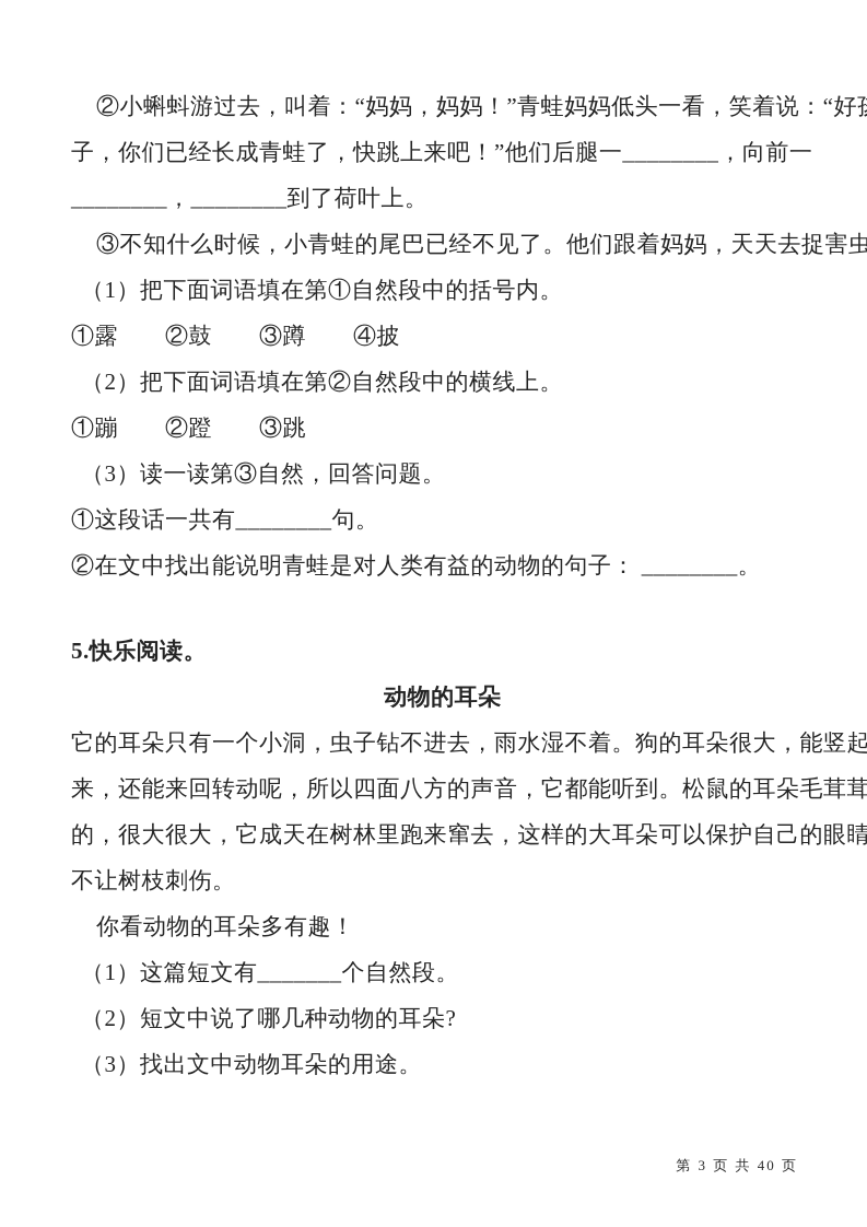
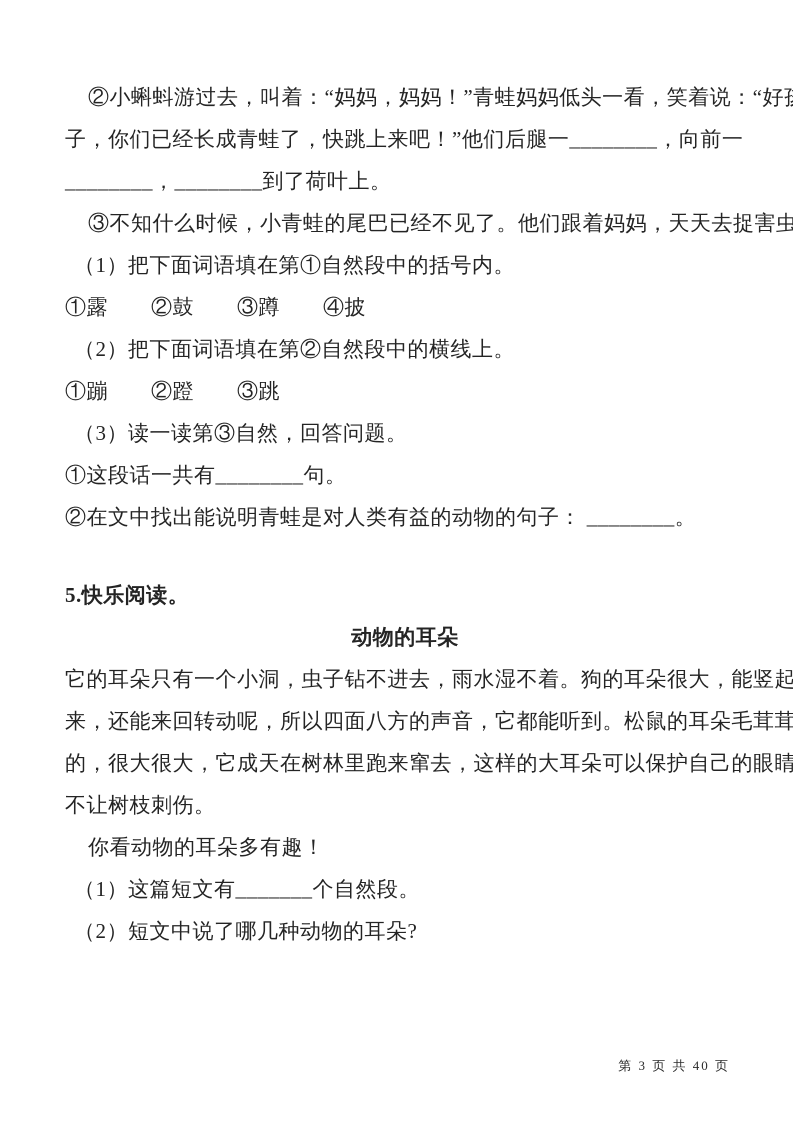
  ②小蝌蚪游过去，叫着：“妈妈，妈妈！”青蛙妈妈低头一看，笑着说：“好
  子，你们已经长成青蛙了，快跳上来吧！”他们后腿一________，向前一
  ________，________到了荷叶上。
  ③不知什么时候，小青蛙的尾巴已经不见了。他们跟着妈妈，天天去捉害虫
  （1）把下面词语填在第①自然段中的括号内。
  ①露 ②鼓 ③蹲 ④披
  （2）把下面词语填在第②自然段中的横线上。
  ①蹦 ②蹬 ③跳
  （3）读一读第③自然，回答问题。
  ①这段话一共有________句。
  ②在文中找出能说明青蛙是对人类有益的动物的句子： ________。
  5.快乐阅读。
  动物的耳朵
  它的耳朵只有一个小洞，虫子钻不进去，雨水湿不着。狗的耳朵很大，能竖起
  来，还能来回转动呢，所以四面八方的声音，它都能听到。松鼠的耳朵毛茸茸
  的，很大很大，它成天在树林里跑来窜去，这样的大耳朵可以保护自己的眼睛
  不让树枝刺伤。
  你看动物的耳朵多有趣！
  （1）这篇短文有_______个自然段。
  （2）短文中说了哪几种动物的耳朵?
- （3）找出文中动物耳朵的用途。
  第 3 页 共 40 页
